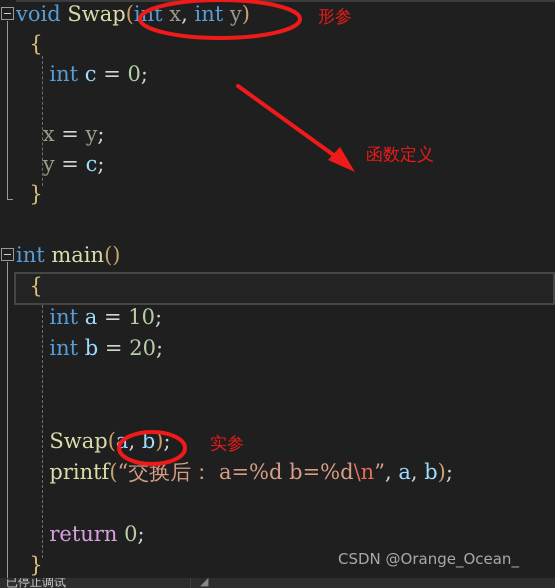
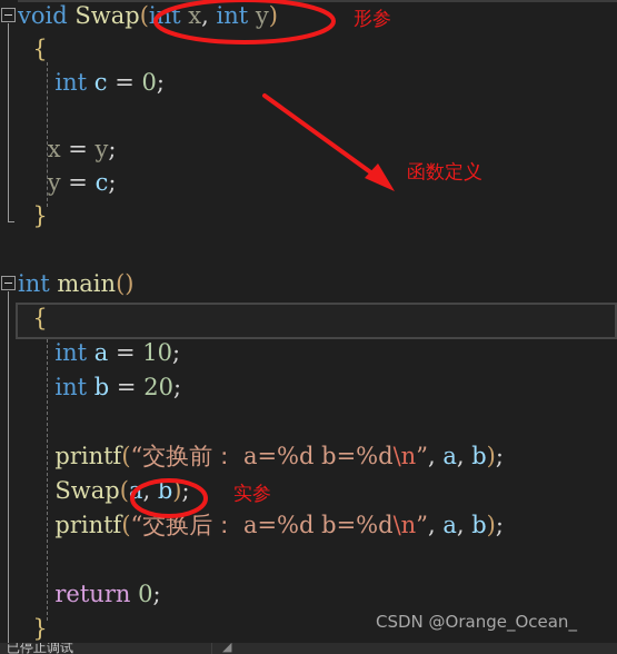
  void Swap(int x, int y)
  {
  int c = 0;
  x = y;
  y = c;
  }
  int main()
  {
  int a = 10;
  int b = 20;
+ printf(“交换前： a=%d b=%d\n”, a, b);
  Swap( , b);
  printf(“交换后： a=%d b=%d\n”, a, b);
  return 0;
  }
  形参
  函数定义
  实参
  CSDN @Orange_Ocean_
  已停止调试
  ◢
